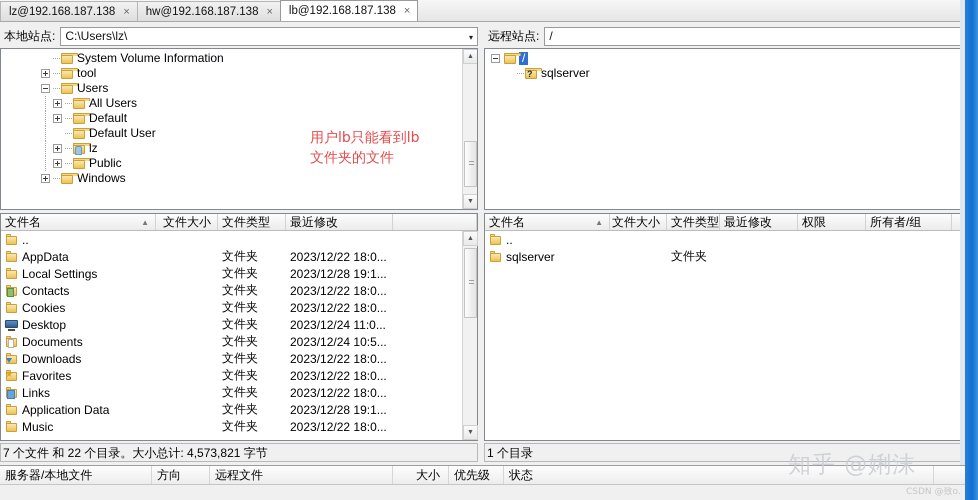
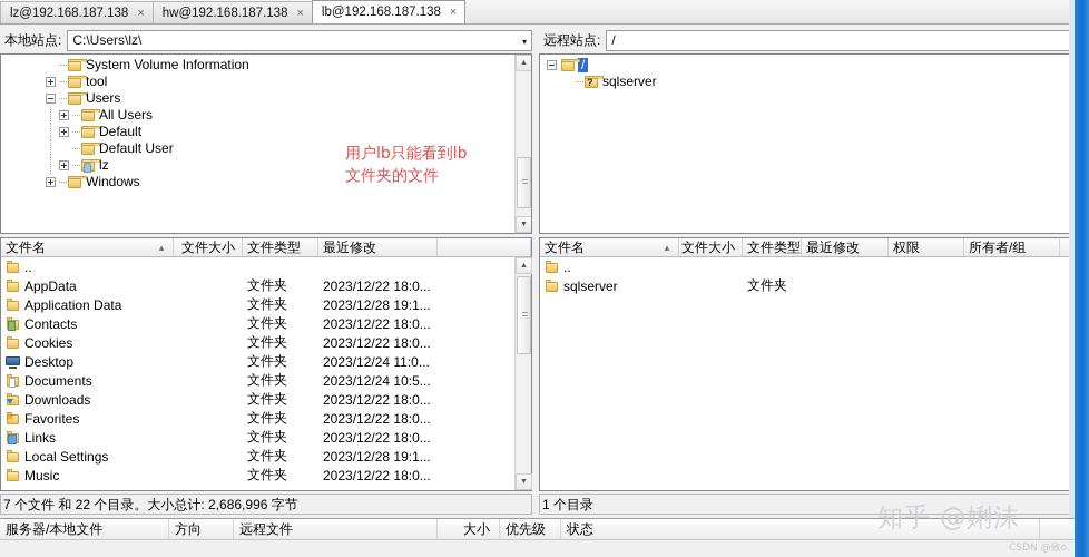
  lz@192.168.187.138
  ×
  hw@192.168.187.138
  ×
  lb@192.168.187.138
  ×
  本地站点:
  C:\Users\lz\
  ▾
  远程站点:
  /
  System Volume Information
  tool
  Users
  All Users
  Default
  Default User
  lz
- Public
  Windows
  /
  sqlserver
  文件名
  ▲
  文件大小
  文件类型
  最近修改
  ..
  AppData
  文件夹
  2023/12/22 18:0...
- Local Settings
+ Application Data
  文件夹
  2023/12/28 19:1...
  Contacts
  文件夹
  2023/12/22 18:0...
  Cookies
  文件夹
  2023/12/22 18:0...
  Desktop
  文件夹
  2023/12/24 11:0...
  Documents
  文件夹
  2023/12/24 10:5...
  Downloads
  文件夹
  2023/12/22 18:0...
  Favorites
  文件夹
  2023/12/22 18:0...
  Links
  文件夹
  2023/12/22 18:0...
- Application Data
+ Local Settings
  文件夹
  2023/12/28 19:1...
  Music
  文件夹
  2023/12/22 18:0...
  文件名
  ▲
  文件大小
  文件类型
  最近修改
  权限
  所有者/组
  ..
  sqlserver
  文件夹
- 7 个文件 和 22 个目录。大小总计: 4,573,821 字节
+ 7 个文件 和 22 个目录。大小总计: 2,686,996 字节
  1 个目录
  用户lb只能看到lb
  文件夹的文件
  服务器/本地文件
  方向
  远程文件
  大小
  优先级
  状态
  知乎 @娳沫
  CSDN @致o.
